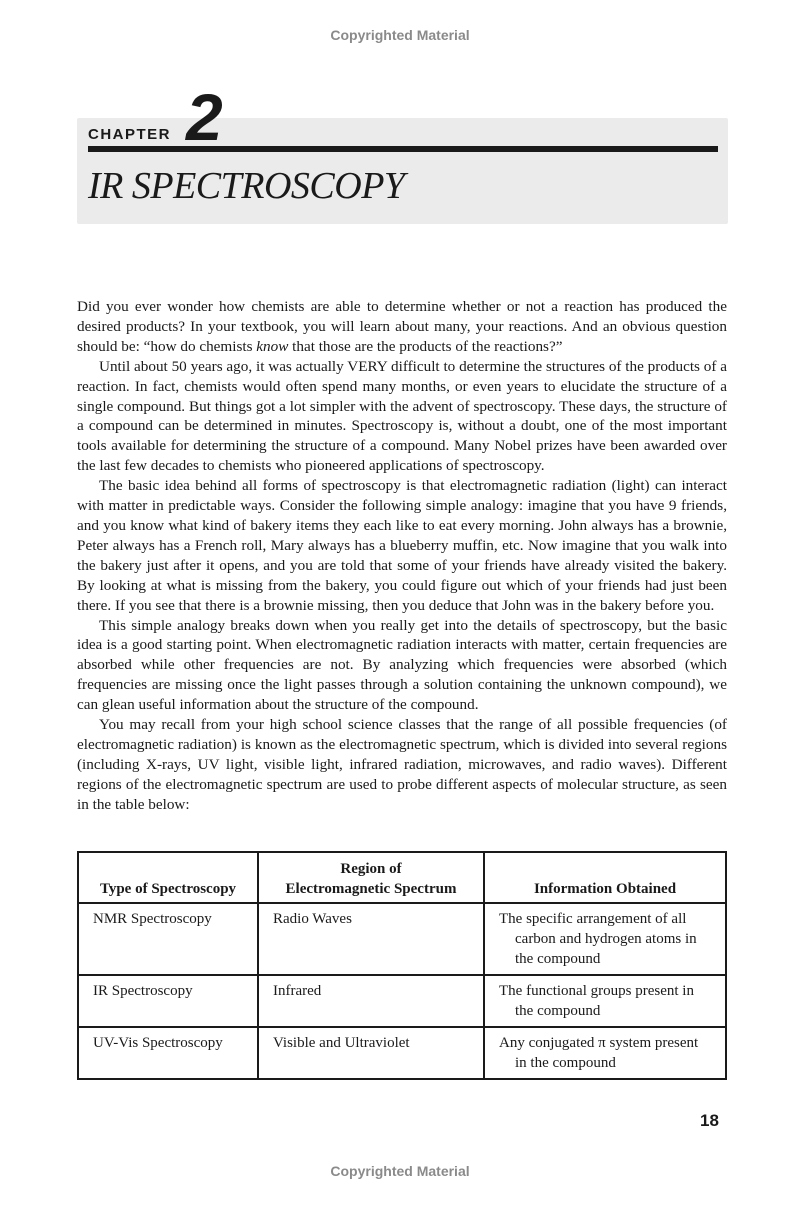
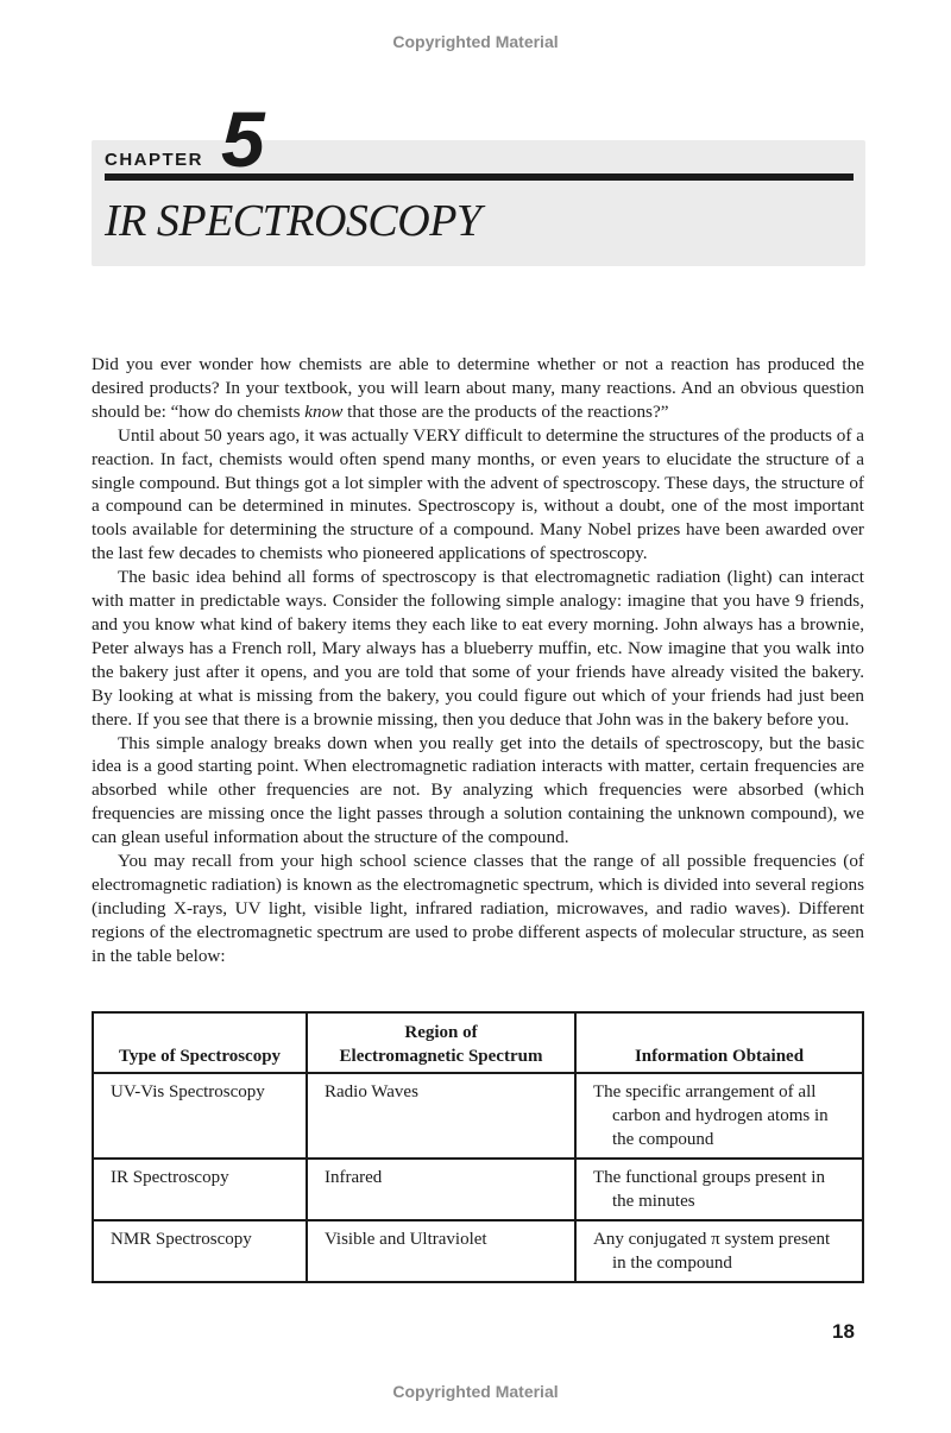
  Copyrighted Material
  CHAPTER
- 2
+ 5
  IR SPECTROSCOPY
- Did you ever wonder how chemists are able to determine whether or not a reaction has produced the desired products? In your textbook, you will learn about many, your reactions. And an obvious question should be: “how do chemists know that those are the products of the reactions?”
+ Did you ever wonder how chemists are able to determine whether or not a reaction has produced the desired products? In your textbook, you will learn about many, many reactions. And an obvious question should be: “how do chemists know that those are the products of the reactions?”
  Until about 50 years ago, it was actually VERY difficult to determine the structures of the products of a reaction. In fact, chemists would often spend many months, or even years to elucidate the structure of a single compound. But things got a lot simpler with the advent of spectroscopy. These days, the structure of a compound can be determined in minutes. Spectroscopy is, without a doubt, one of the most important tools available for determining the structure of a compound. Many Nobel prizes have been awarded over the last few decades to chemists who pioneered applications of spectroscopy.
  The basic idea behind all forms of spectroscopy is that electromagnetic radiation (light) can interact with matter in predictable ways. Consider the following simple analogy: imagine that you have 9 friends, and you know what kind of bakery items they each like to eat every morning. John always has a brownie, Peter always has a French roll, Mary always has a blueberry muffin, etc. Now imagine that you walk into the bakery just after it opens, and you are told that some of your friends have already visited the bakery. By looking at what is missing from the bakery, you could figure out which of your friends had just been there. If you see that there is a brownie missing, then you deduce that John was in the bakery before you.
  This simple analogy breaks down when you really get into the details of spectroscopy, but the basic idea is a good starting point. When electromagnetic radiation interacts with matter, certain frequencies are absorbed while other frequencies are not. By analyzing which frequencies were absorbed (which frequencies are missing once the light passes through a solution containing the unknown compound), we can glean useful information about the structure of the compound.
  You may recall from your high school science classes that the range of all possible frequencies (of electromagnetic radiation) is known as the electromagnetic spectrum, which is divided into several regions (including X-rays, UV light, visible light, infrared radiation, microwaves, and radio waves). Different regions of the electromagnetic spectrum are used to probe different aspects of molecular structure, as seen in the table below:
  Type of Spectroscopy	Region ofElectromagnetic Spectrum	Information Obtained
- NMR Spectroscopy	Radio Waves	The specific arrangement of all carbon and hydrogen atoms in the compound
+ UV-Vis Spectroscopy	Radio Waves	The specific arrangement of all carbon and hydrogen atoms in the compound
- IR Spectroscopy	Infrared	The functional groups present in the compound
+ IR Spectroscopy	Infrared	The functional groups present in the minutes
- UV-Vis Spectroscopy	Visible and Ultraviolet	Any conjugated π system present in the compound
+ NMR Spectroscopy	Visible and Ultraviolet	Any conjugated π system present in the compound
  18
  Copyrighted Material
